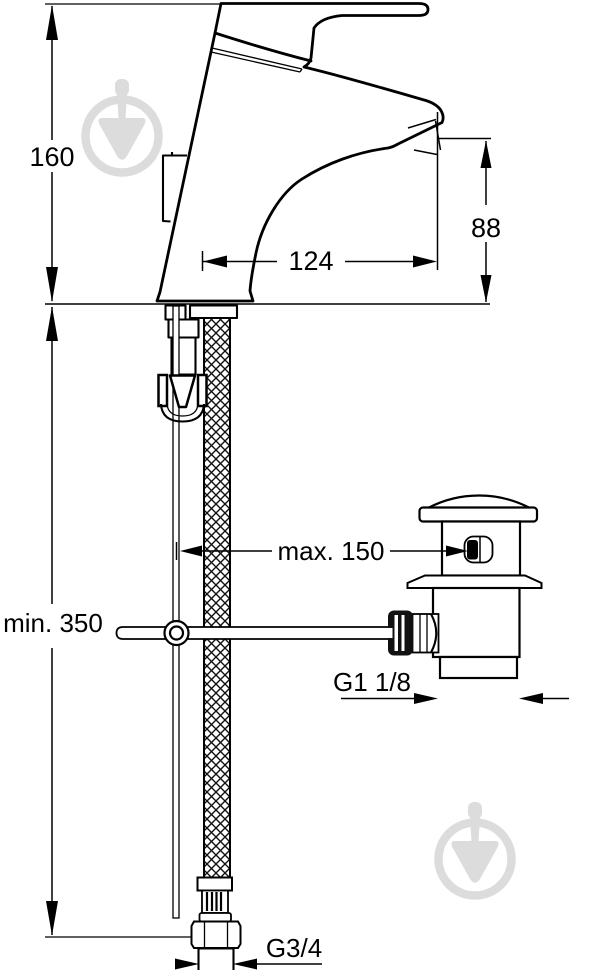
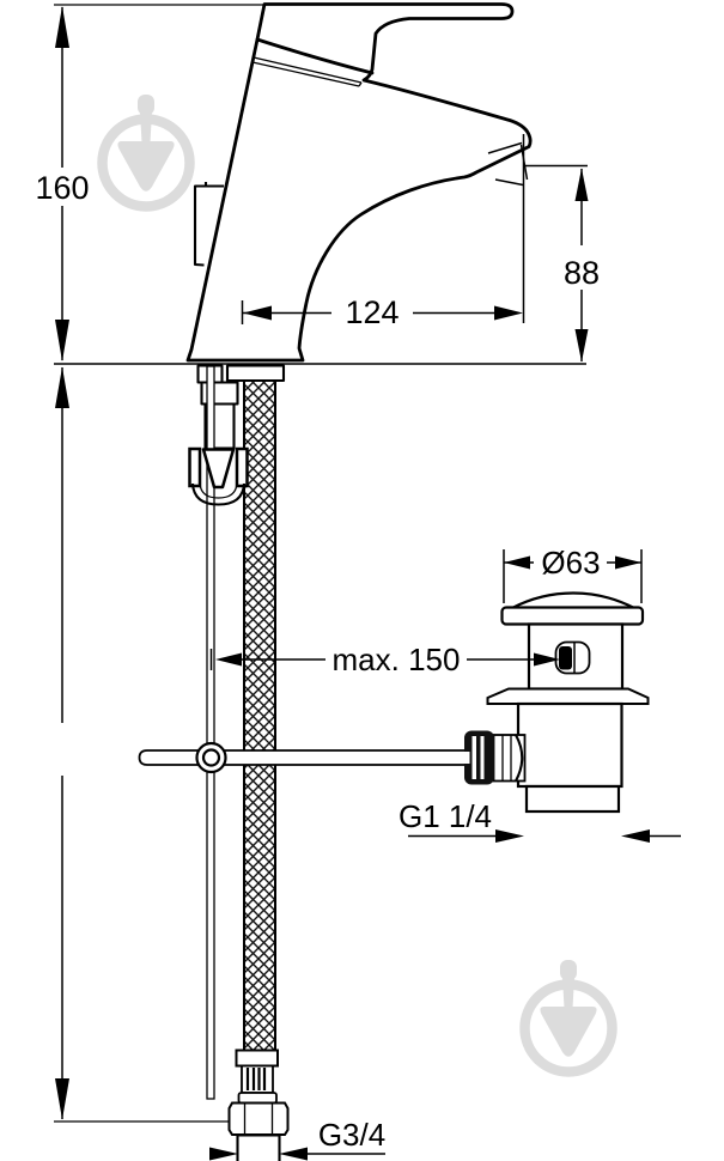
  160
- min. 350
  124
  88
+ Ø63
  max. 150
- G1 1/8
+ G1 1/4
  G3/4
